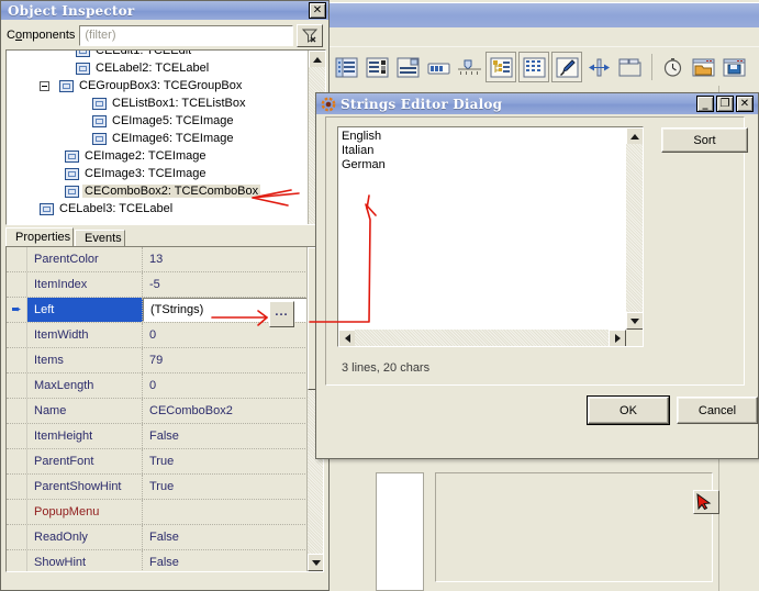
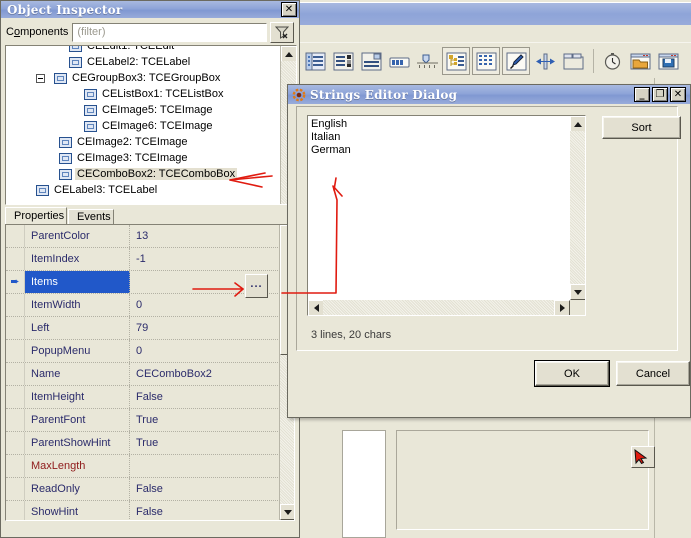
  Object Inspector
  ✕
  Components
  (filter)
  CEEdit1: TCEEdit
  CELabel2: TCELabel
  CEGroupBox3: TCEGroupBox
  CEListBox1: TCEListBox
  CEImage5: TCEImage
  CEImage6: TCEImage
  CEImage2: TCEImage
  CEImage3: TCEImage
  CEComboBox2: TCEComboBox
  CELabel3: TCELabel
  Properties
  Events
  ParentColor
  13
  ItemIndex
- -5
+ -1
  ➨
- Left
+ Items
- (TStrings)
  ...
  ItemWidth
  0
- Items
+ Left
  79
- MaxLength
+ PopupMenu
  0
  Name
  CEComboBox2
  ItemHeight
  False
  ParentFont
  True
  ParentShowHint
  True
- PopupMenu
+ MaxLength
  ReadOnly
  False
  ShowHint
  False
  Strings Editor Dialog
  _
  ❐
  ✕
  English
  Italian
  German
  Sort
  3 lines, 20 chars
  OK
  Cancel
